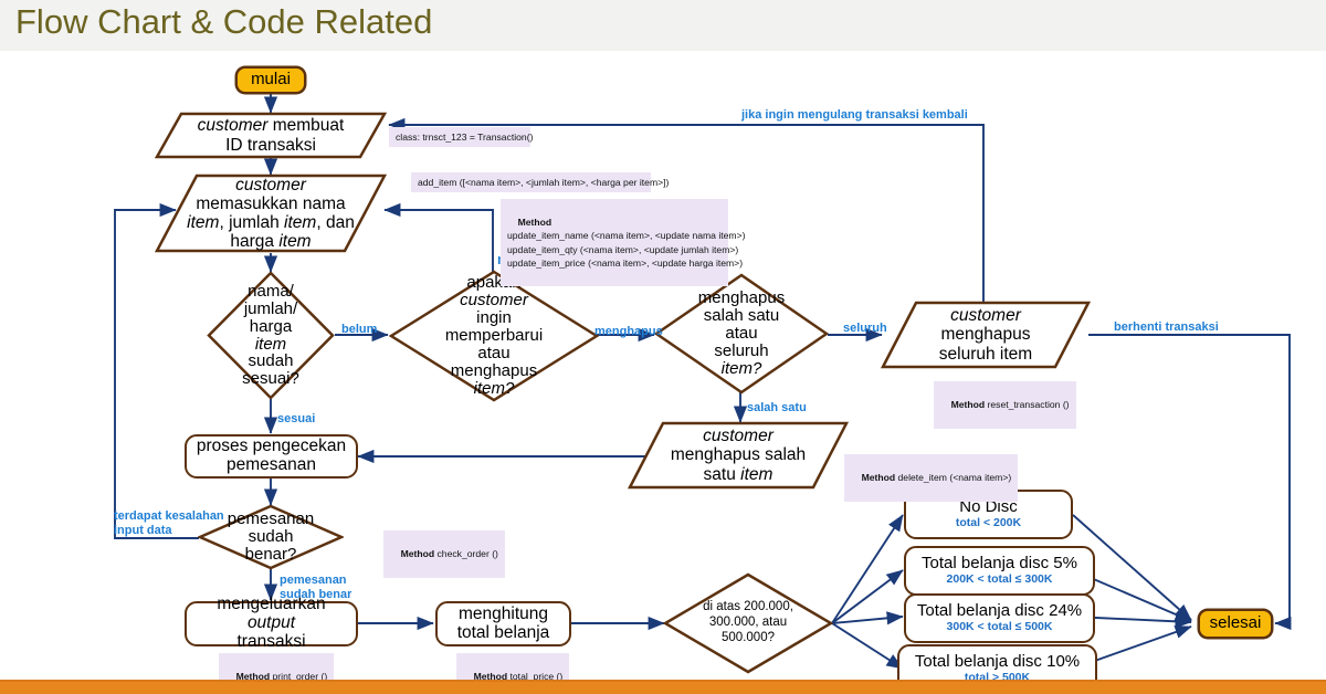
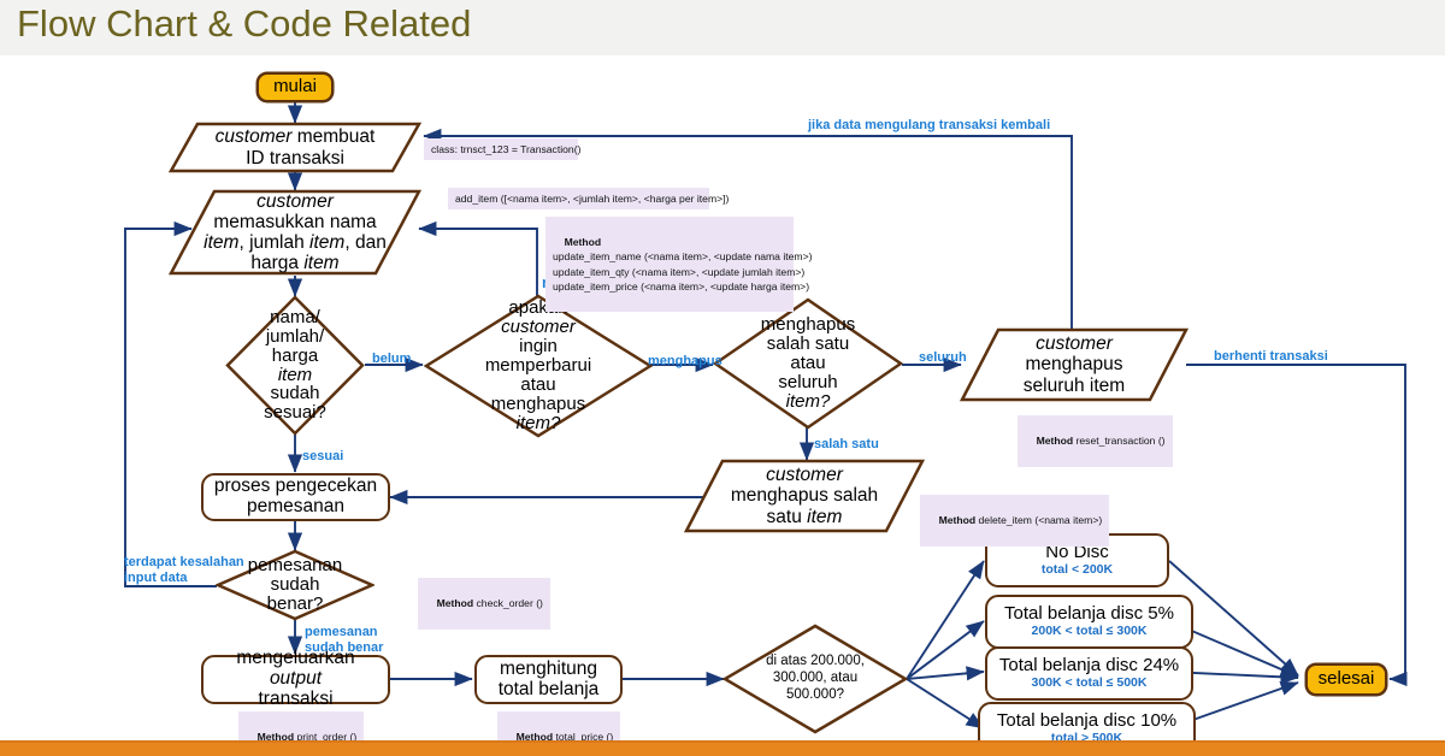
  Flow Chart & Code Related
  mulai
  customer membuat
  ID transaksi
  customer
  memasukkan nama
  item, jumlah item, dan
  harga item
  nama/
  jumlah/
  harga
  item
  sudah
  sesuai?
  customer
  ingin
  memperbarui
  atau
  menghapus
  item?
  menghapus
  salah satu
  atau
  seluruh
  item?
  customer
  menghapus
  seluruh item
  customer
  menghapus salah
  satu item
  proses pengecekan
  pemesanan
  pemesanan
  sudah
  benar?
  mengeluarkan output
  transaksi
  menghitung
  total belanja
  di atas 200.000,
  300.000, atau
  500.000?
  No Disc
  total < 200K
  Total belanja disc 5%
  200K < total ≤ 300K
  Total belanja disc 24%
  300K < total ≤ 500K
  Total belanja disc 10%
  total > 500K
  selesai
  belum
  sesuai
  menghapus
  seluruh
  salah satu
  berhenti transaksi
- jika ingin mengulang transaksi kembali
+ jika data mengulang transaksi kembali
  terdapat kesalahan
  input data
  pemesanan
  sudah benar
  class: trnsct_123 = Transaction()
  add_item ([<nama item>, <jumlah item>, <harga per item>])
  Method
  update_item_name (<nama item>, <update nama item>)
  update_item_qty (<nama item>, <update jumlah item>)
  update_item_price (<nama item>, <update harga item>)
  Method reset_transaction ()
  Method delete_item (<nama item>)
  Method check_order ()
  Method print_order ()
  Method total_price ()
